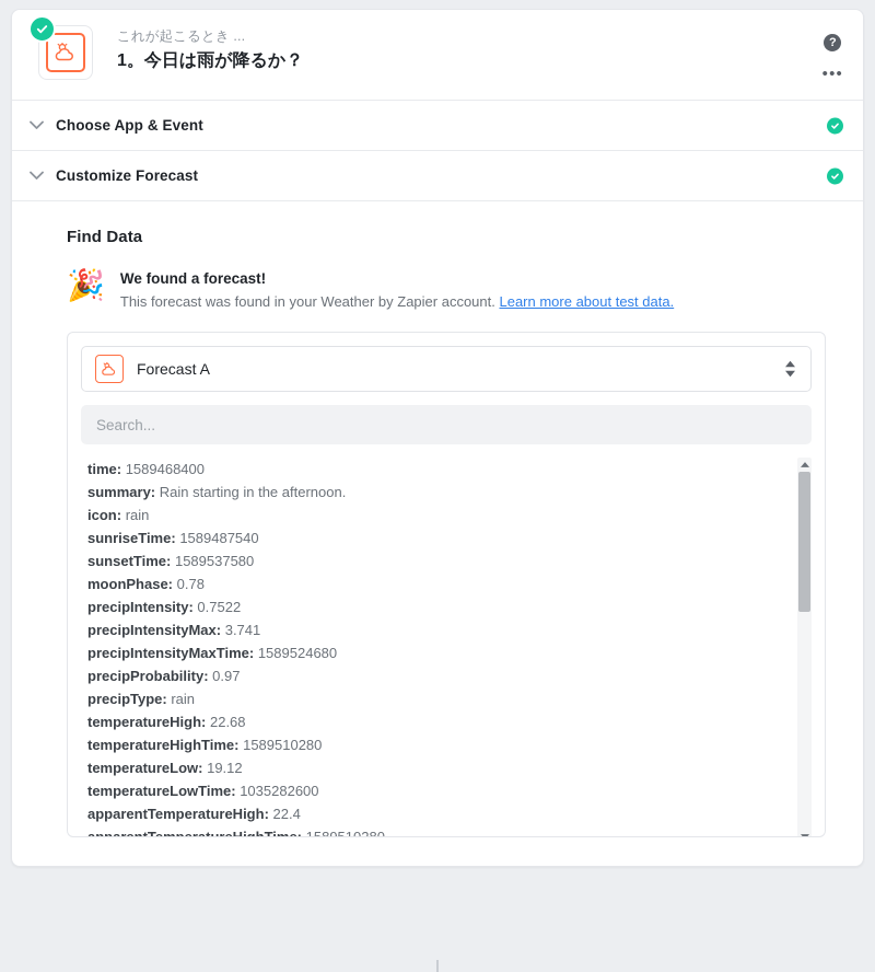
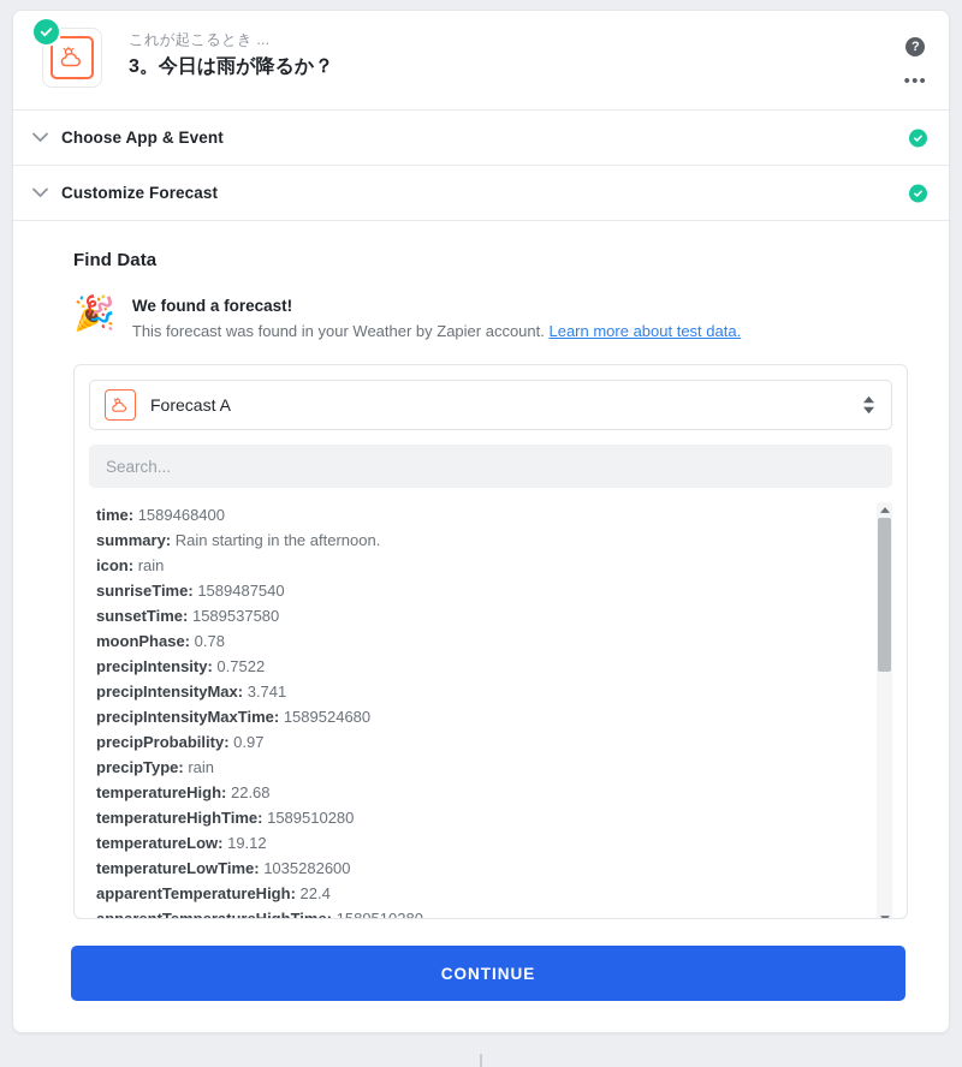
  これが起こるとき ...
- 1。今日は雨が降るか？
+ 3。今日は雨が降るか？
  ?
  •••
  Choose App & Event
  Customize Forecast
  Find Data
  🎉
  We found a forecast!
  This forecast was found in your Weather by Zapier account. Learn more about test data.
  Forecast A
  Search...
  time: 1589468400
  summary: Rain starting in the afternoon.
  icon: rain
  sunriseTime: 1589487540
  sunsetTime: 1589537580
  moonPhase: 0.78
  precipIntensity: 0.7522
  precipIntensityMax: 3.741
  precipIntensityMaxTime: 1589524680
  precipProbability: 0.97
  precipType: rain
  temperatureHigh: 22.68
  temperatureHighTime: 1589510280
  temperatureLow: 19.12
  temperatureLowTime: 1035282600
  apparentTemperatureHigh: 22.4
+ CONTINUE
